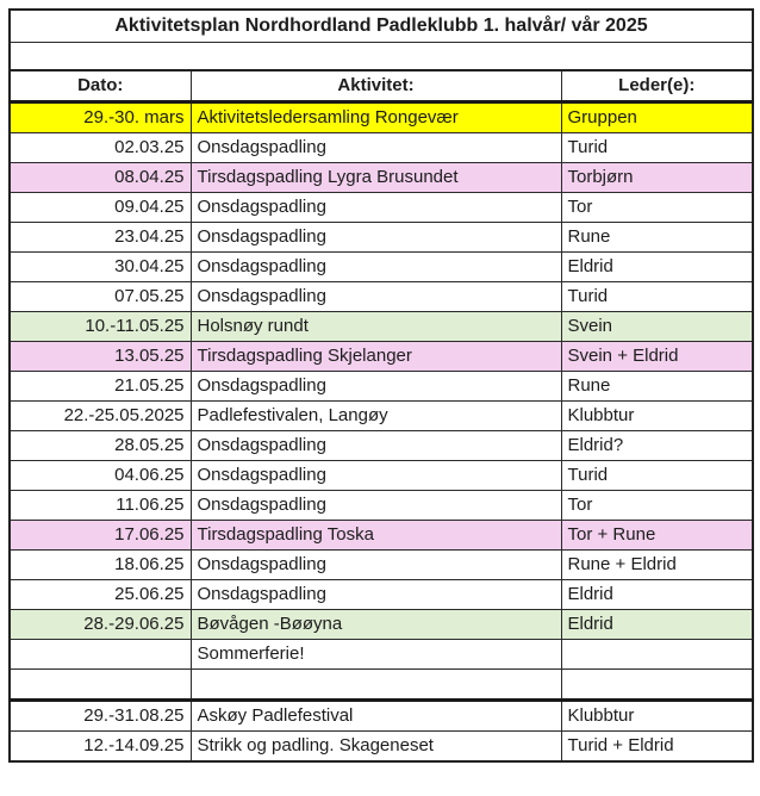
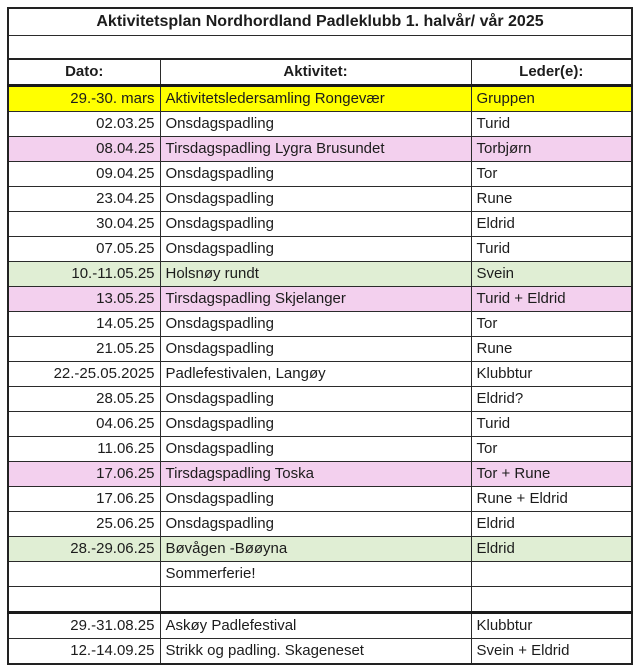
  Aktivitetsplan Nordhordland Padleklubb 1. halvår/ vår 2025
  Dato:	Aktivitet:	Leder(e):
  29.-30. mars	Aktivitetsledersamling Rongevær	Gruppen
  02.03.25	Onsdagspadling	Turid
  08.04.25	Tirsdagspadling Lygra Brusundet	Torbjørn
  09.04.25	Onsdagspadling	Tor
  23.04.25	Onsdagspadling	Rune
  30.04.25	Onsdagspadling	Eldrid
  07.05.25	Onsdagspadling	Turid
  10.-11.05.25	Holsnøy rundt	Svein
- 13.05.25	Tirsdagspadling Skjelanger	Svein + Eldrid
+ 13.05.25	Tirsdagspadling Skjelanger	Turid + Eldrid
+ 14.05.25	Onsdagspadling	Tor
  21.05.25	Onsdagspadling	Rune
  22.-25.05.2025	Padlefestivalen, Langøy	Klubbtur
  28.05.25	Onsdagspadling	Eldrid?
  04.06.25	Onsdagspadling	Turid
  11.06.25	Onsdagspadling	Tor
  17.06.25	Tirsdagspadling Toska	Tor + Rune
- 18.06.25	Onsdagspadling	Rune + Eldrid
+ 17.06.25	Onsdagspadling	Rune + Eldrid
  25.06.25	Onsdagspadling	Eldrid
  28.-29.06.25	Bøvågen -Bøøyna	Eldrid
  	Sommerferie!
  29.-31.08.25	Askøy Padlefestival	Klubbtur
- 12.-14.09.25	Strikk og padling. Skageneset	Turid + Eldrid
+ 12.-14.09.25	Strikk og padling. Skageneset	Svein + Eldrid
